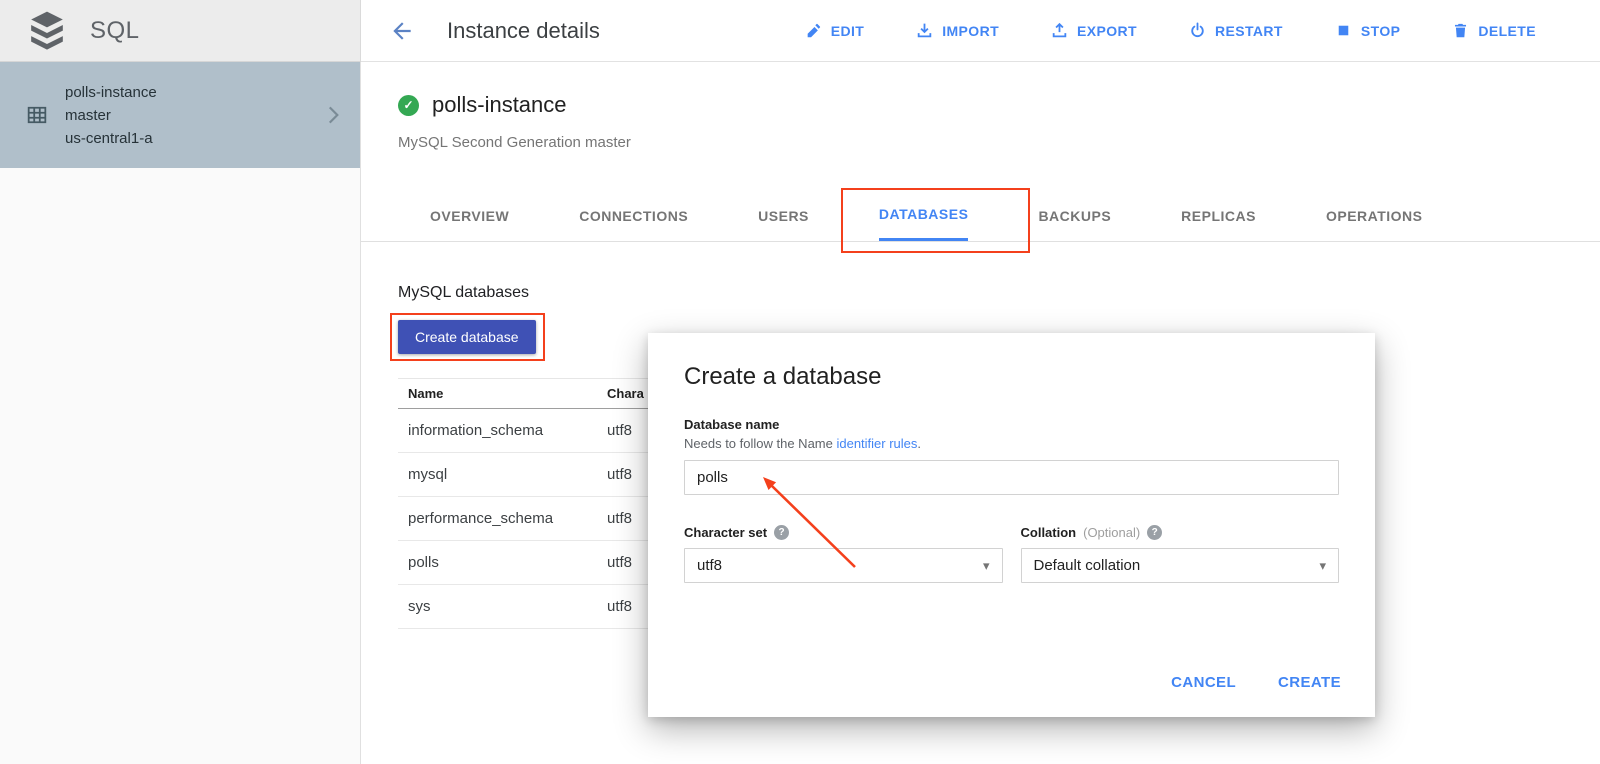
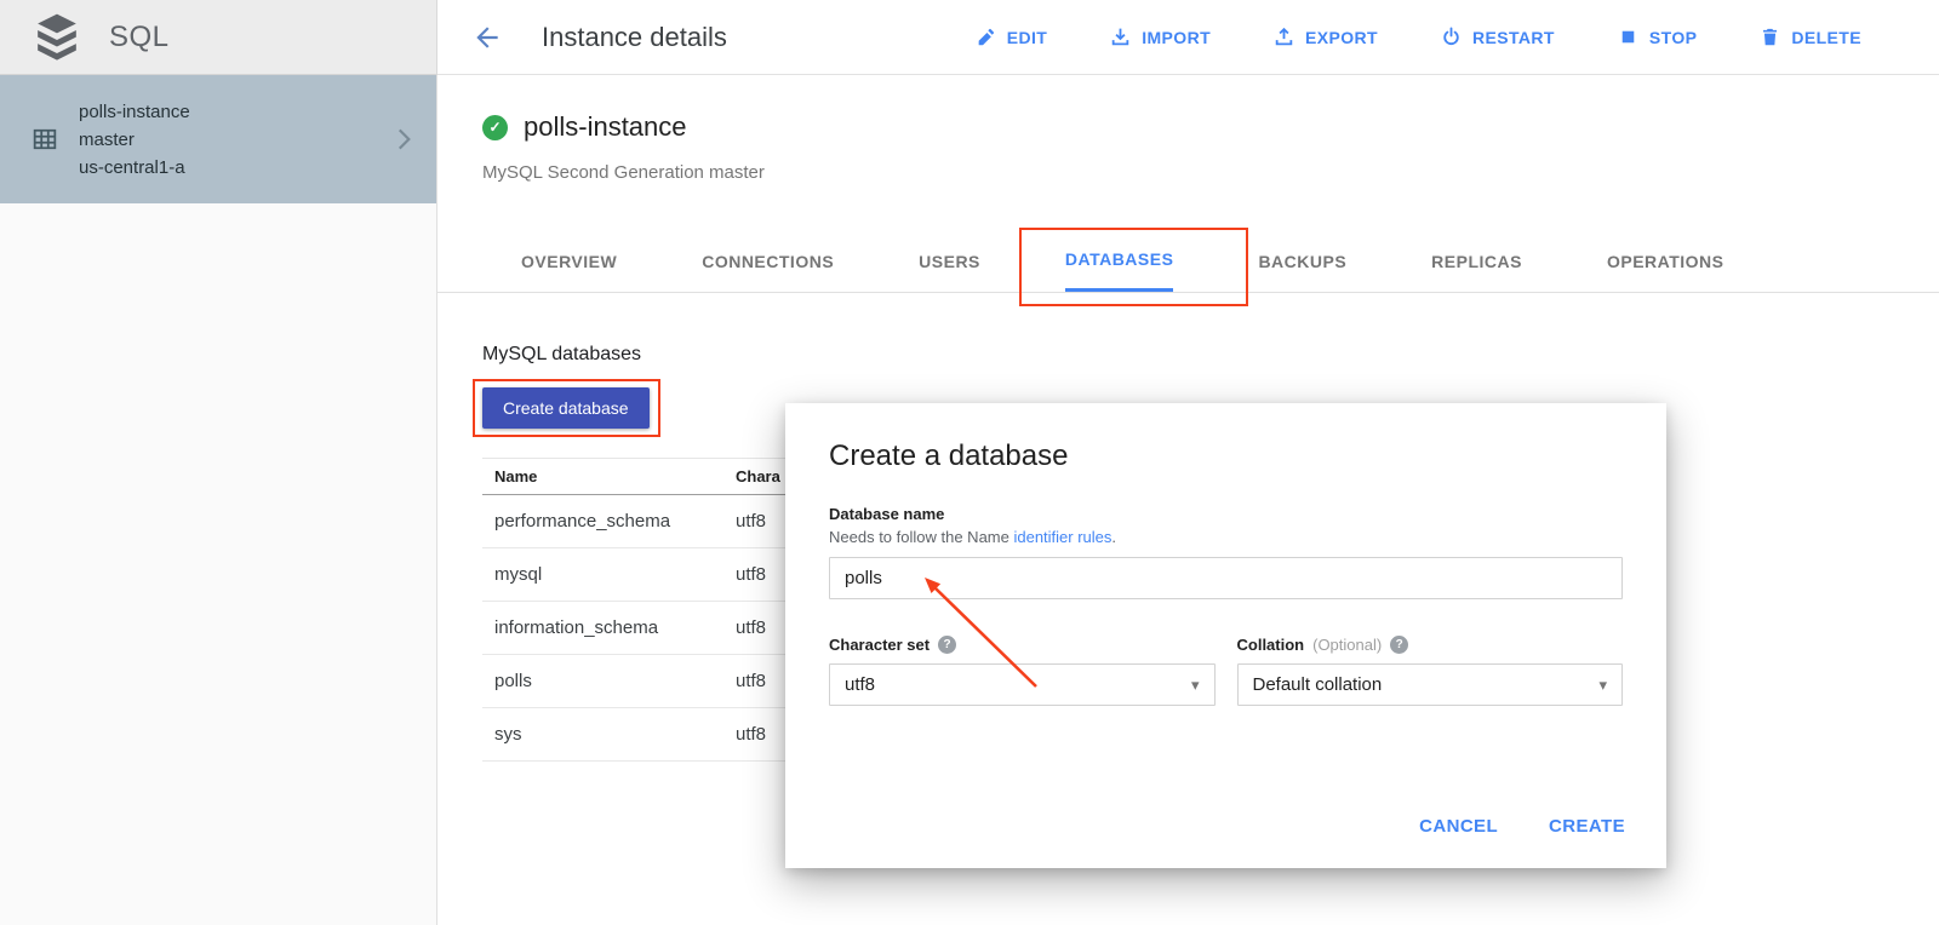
  SQL
  Instance details
  EDIT
  IMPORT
  EXPORT
  RESTART
  STOP
  DELETE
  polls-instance
  master
  us-central1-a
  polls-instance
  MySQL Second Generation master
  OVERVIEW
  CONNECTIONS
  USERS
  DATABASES
  BACKUPS
  REPLICAS
  OPERATIONS
  MySQL databases
  Create database
  Name
  Chara
- information_schema
+ performance_schema
  utf8
  mysql
  utf8
- performance_schema
+ information_schema
  utf8
  polls
  utf8
  sys
  utf8
  Create a database
  Database name
  Needs to follow the Name identifier rules.
  polls
  Character set
  utf8
  Collation
  (Optional)
  Default collation
  CANCEL
  CREATE
